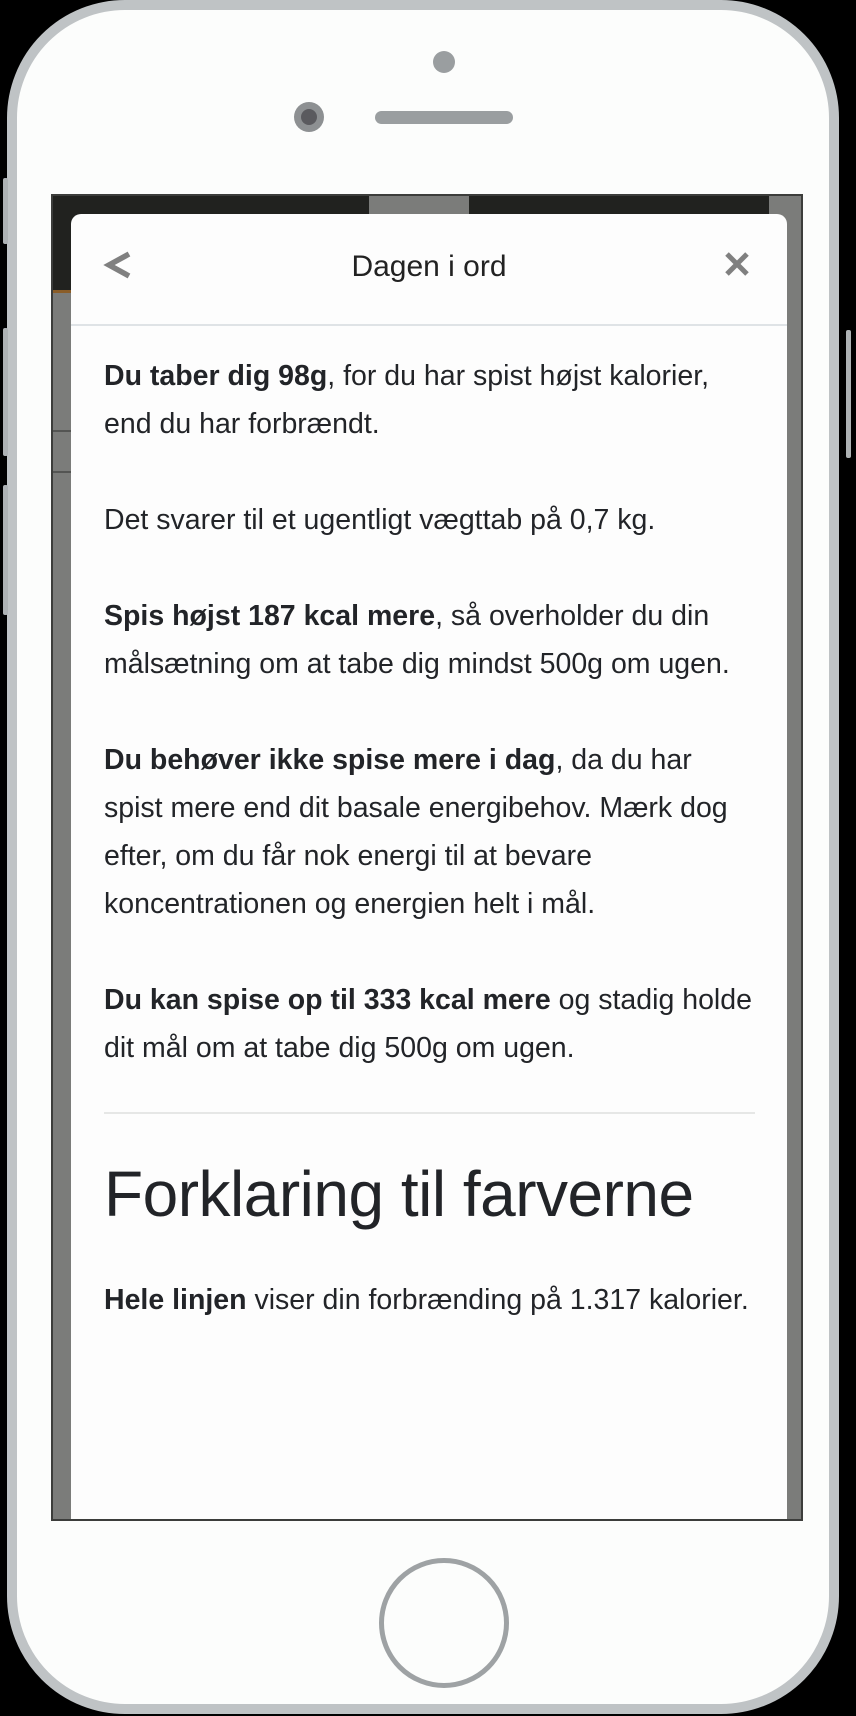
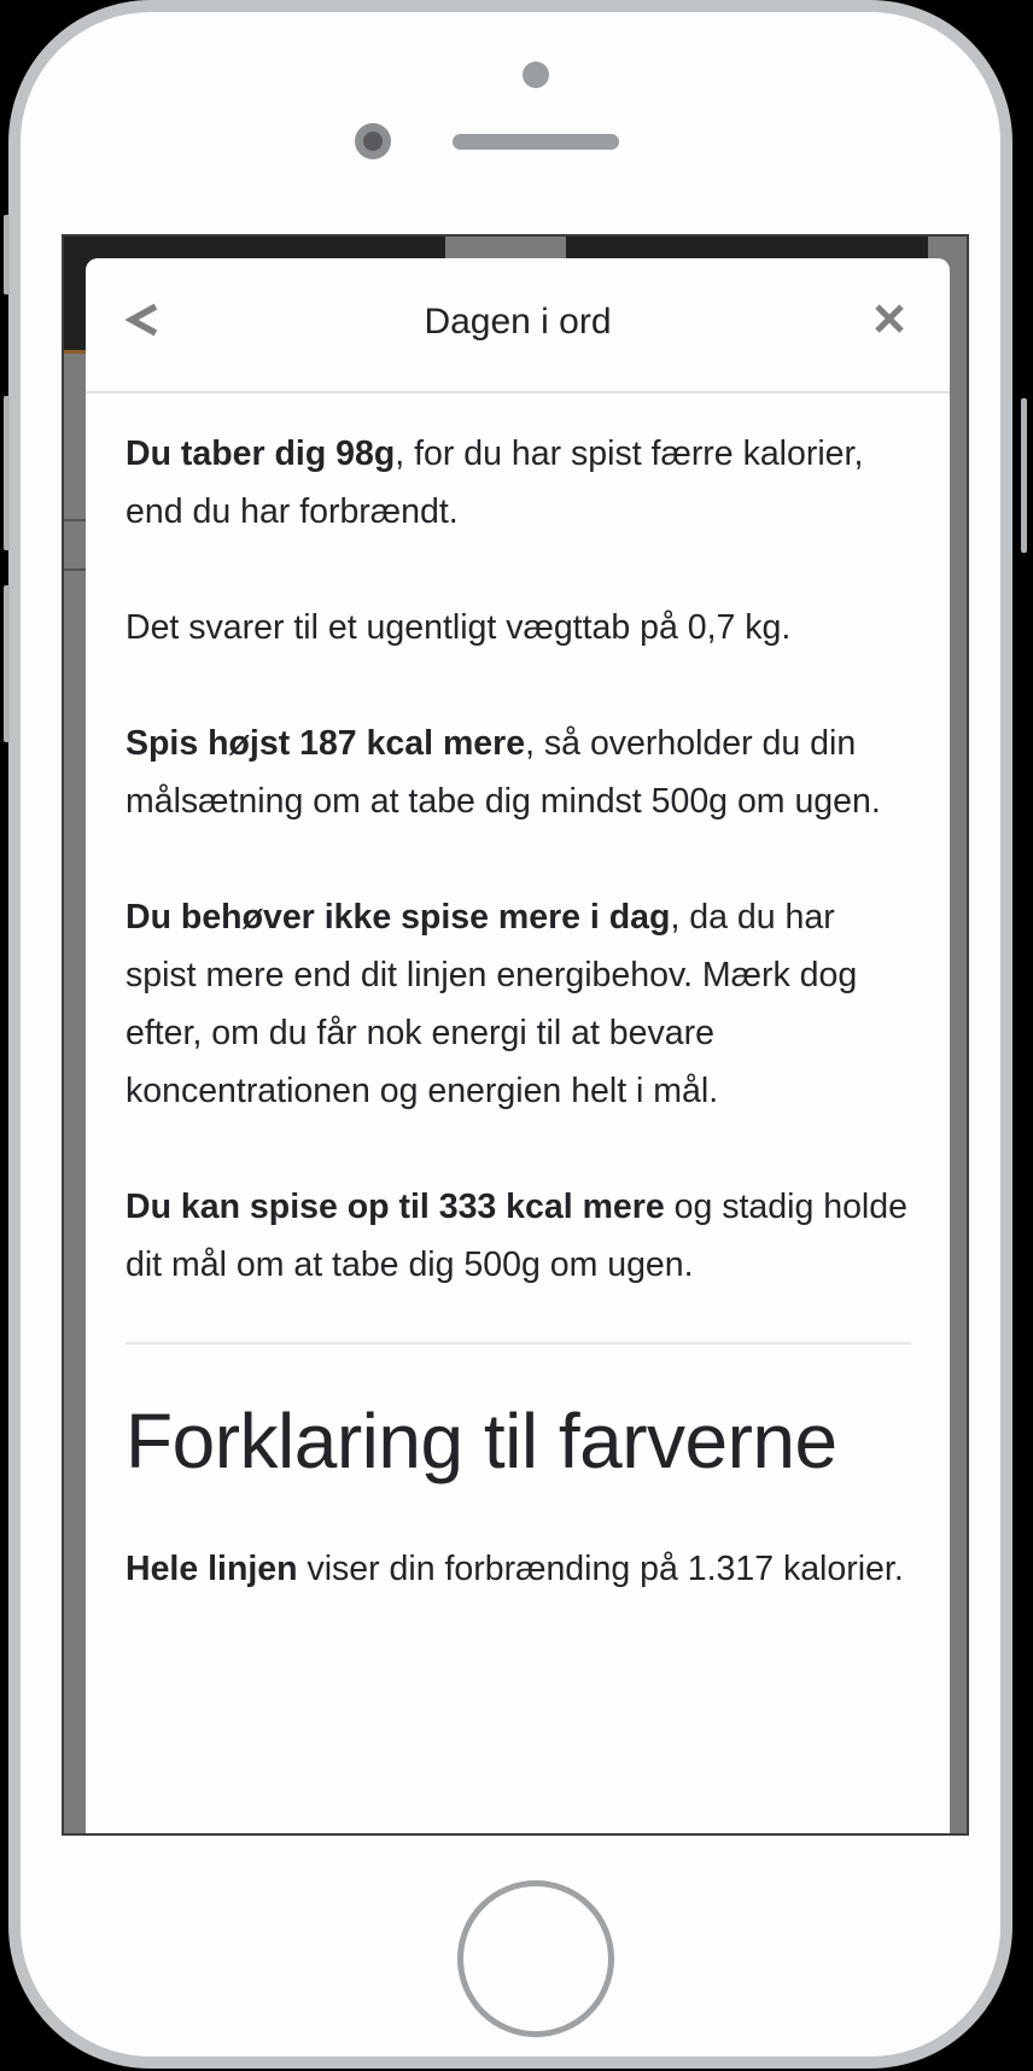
  Dagen i ord
- Du taber dig 98g, for du har spist højst kalorier, end du har forbrændt.
+ Du taber dig 98g, for du har spist færre kalorier, end du har forbrændt.
  Det svarer til et ugentligt vægttab på 0,7 kg.
  Spis højst 187 kcal mere, så overholder du din målsætning om at tabe dig mindst 500g om ugen.
- Du behøver ikke spise mere i dag, da du har spist mere end dit basale energibehov. Mærk dog efter, om du får nok energi til at bevare koncentrationen og energien helt i mål.
+ Du behøver ikke spise mere i dag, da du har spist mere end dit linjen energibehov. Mærk dog efter, om du får nok energi til at bevare koncentrationen og energien helt i mål.
  Du kan spise op til 333 kcal mere og stadig holde dit mål om at tabe dig 500g om ugen.
  Forklaring til farverne
  Hele linjen viser din forbrænding på 1.317 kalorier.
